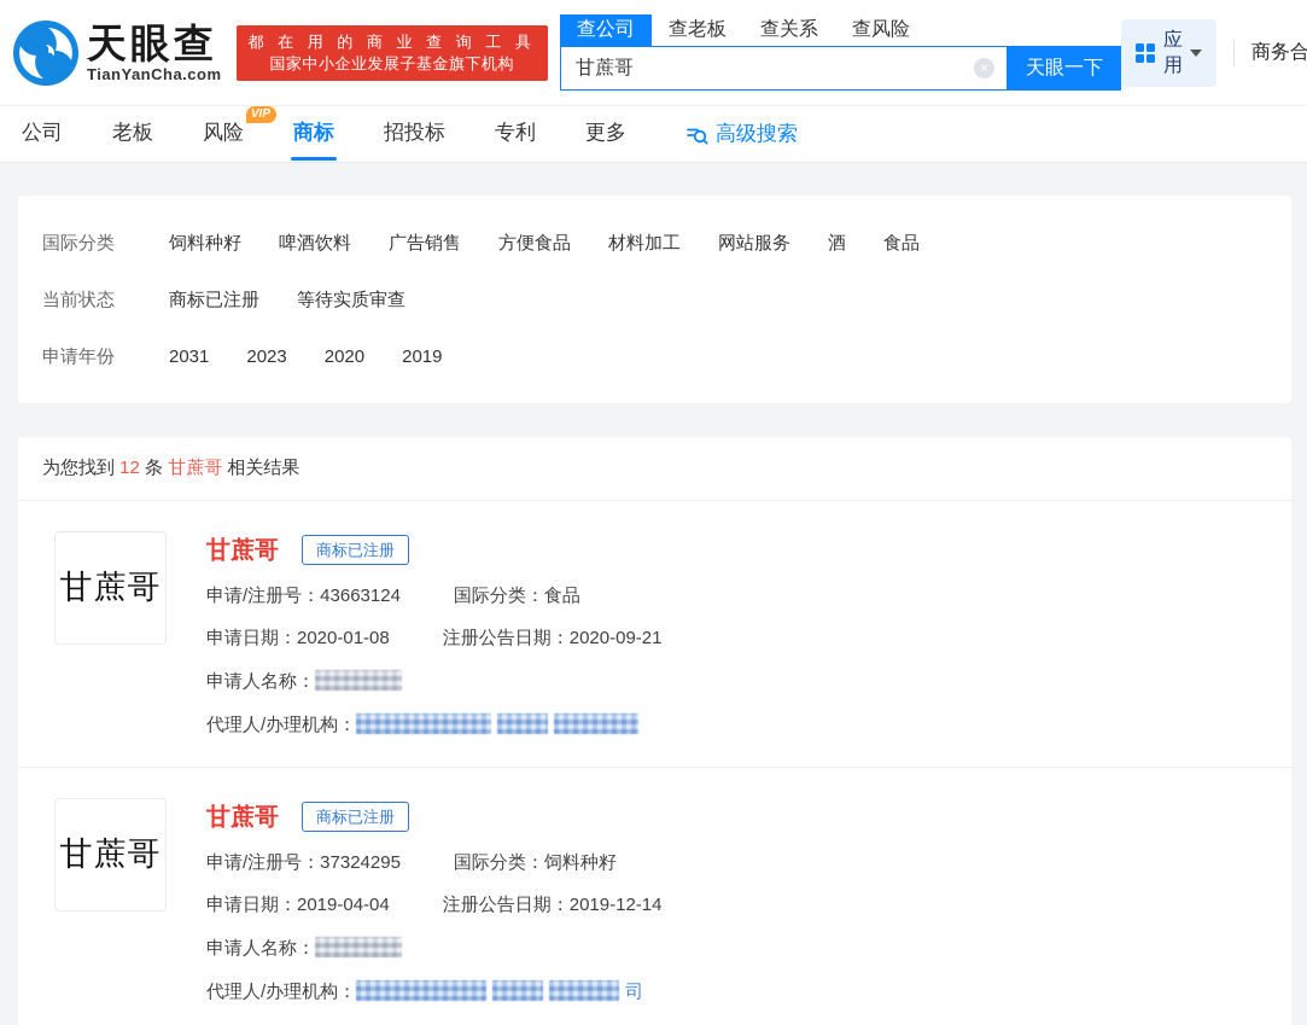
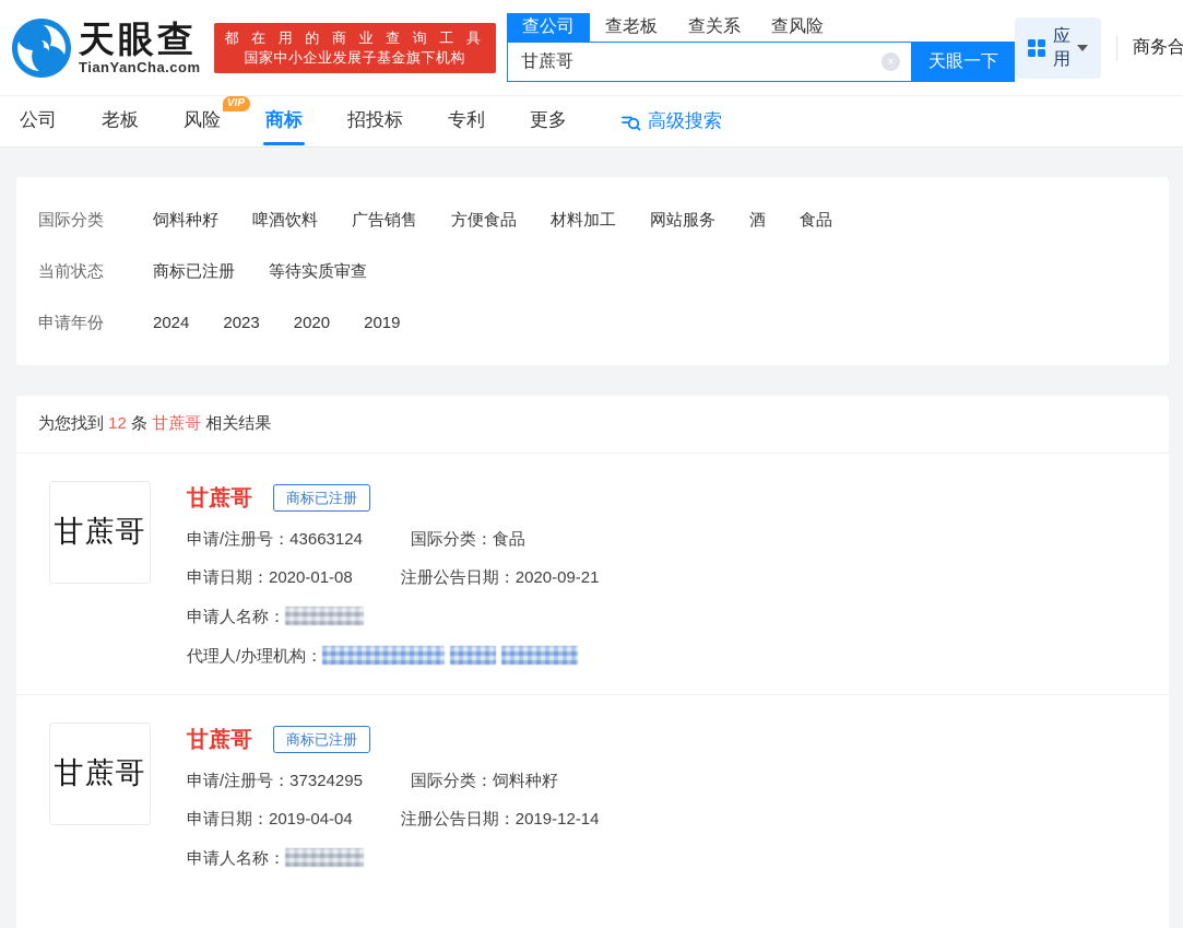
  天眼查
  TianYanCha.com
  都 在 用 的 商 业 查 询 工 具
  国家中小企业发展子基金旗下机构
  查公司
  查老板
  查关系
  查风险
  甘蔗哥
  ×
  天眼一下
  应用
  商务合
  公司
  老板
  风险
  VIP
  商标
  招投标
  专利
  更多
  高级搜索
  国际分类
  饲料种籽
  啤酒饮料
  广告销售
  方便食品
  材料加工
  网站服务
  酒
  食品
  当前状态
  商标已注册
  等待实质审查
  申请年份
- 2031
+ 2024
  2023
  2020
  2019
  为您找到 12 条 甘蔗哥 相关结果
  甘蔗哥
  甘蔗哥
  商标已注册
  申请/注册号：43663124
  国际分类：食品
  申请日期：2020-01-08
  注册公告日期：2020-09-21
  申请人名称：
  代理人/办理机构：
  甘蔗哥
  甘蔗哥
  商标已注册
  申请/注册号：37324295
  国际分类：饲料种籽
  申请日期：2019-04-04
  注册公告日期：2019-12-14
  申请人名称：
- 代理人/办理机构： 司
